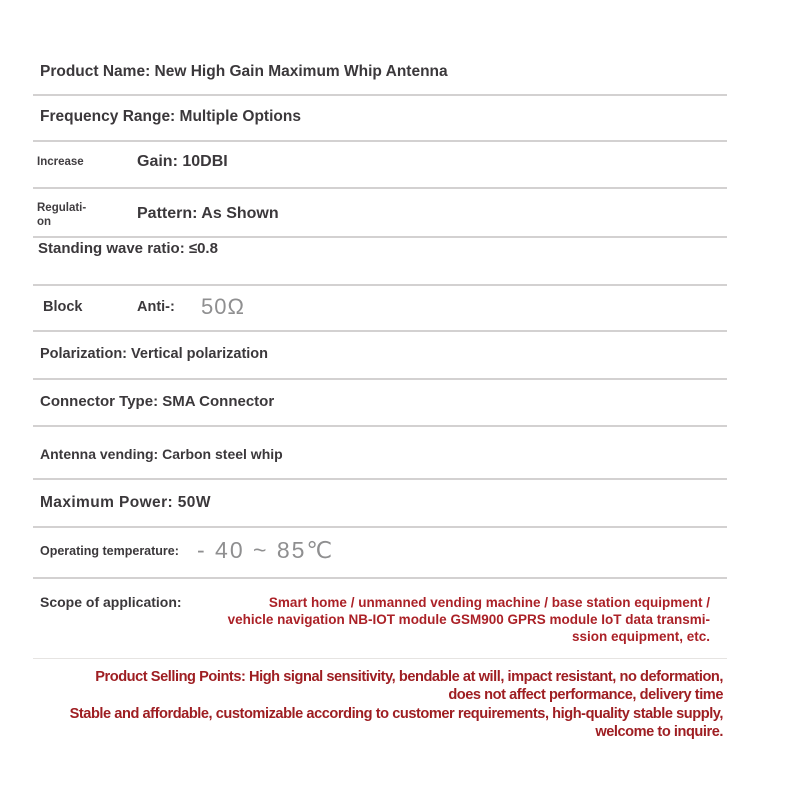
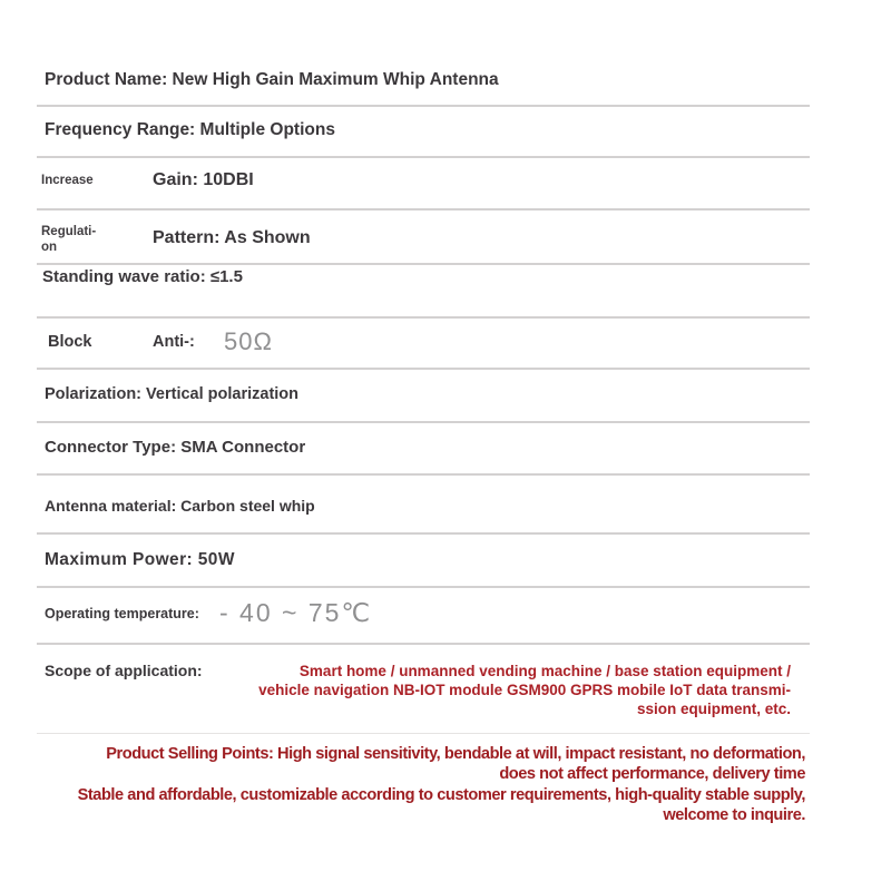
  Product Name: New High Gain Maximum Whip Antenna
  Frequency Range: Multiple Options
  Increase
  Gain: 10DBI
  Regulati- on
  Pattern: As Shown
- Standing wave ratio: ≤0.8
+ Standing wave ratio: ≤1.5
  Block
  Anti-:
  50Ω
  Polarization: Vertical polarization
  Connector Type: SMA Connector
- Antenna vending: Carbon steel whip
+ Antenna material: Carbon steel whip
  Maximum Power: 50W
  Operating temperature:
- - 40 ~ 85℃
+ - 40 ~ 75℃
  Scope of application:
  Smart home / unmanned vending machine / base station equipment /
- vehicle navigation NB-IOT module GSM900 GPRS module IoT data transmi-
+ vehicle navigation NB-IOT module GSM900 GPRS mobile IoT data transmi-
  ssion equipment, etc.
  Product Selling Points: High signal sensitivity, bendable at will, impact resistant, no deformation,
  does not affect performance, delivery time
  Stable and affordable, customizable according to customer requirements, high-quality stable supply,
  welcome to inquire.
